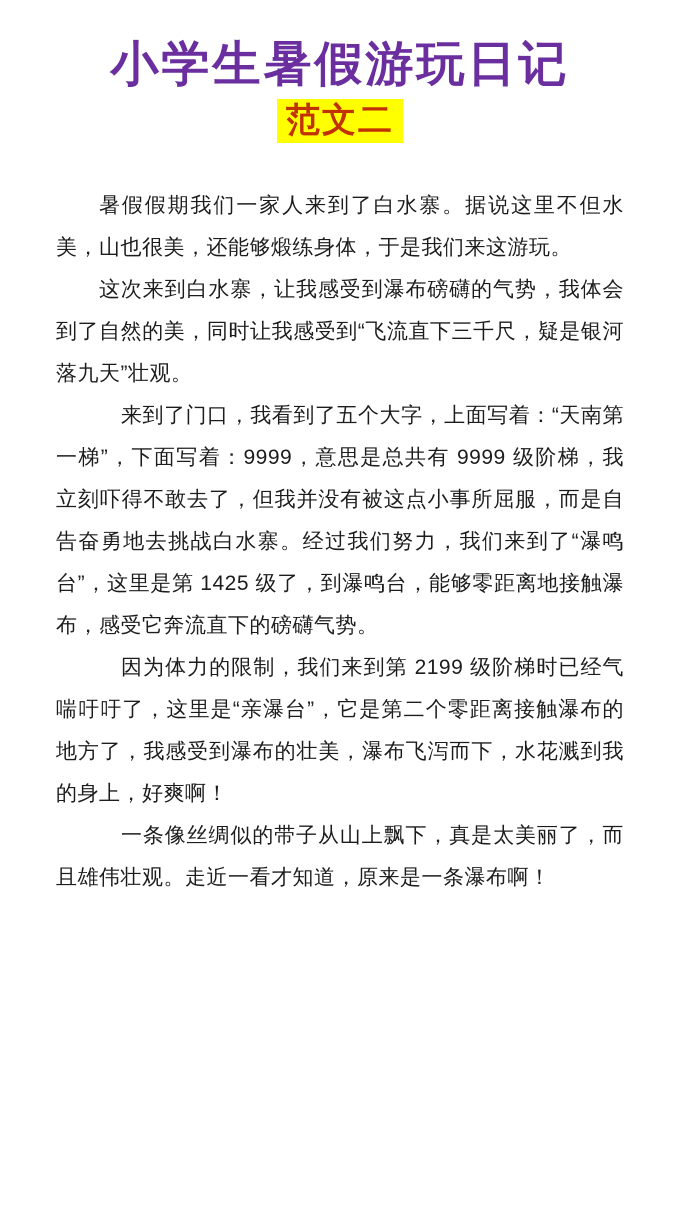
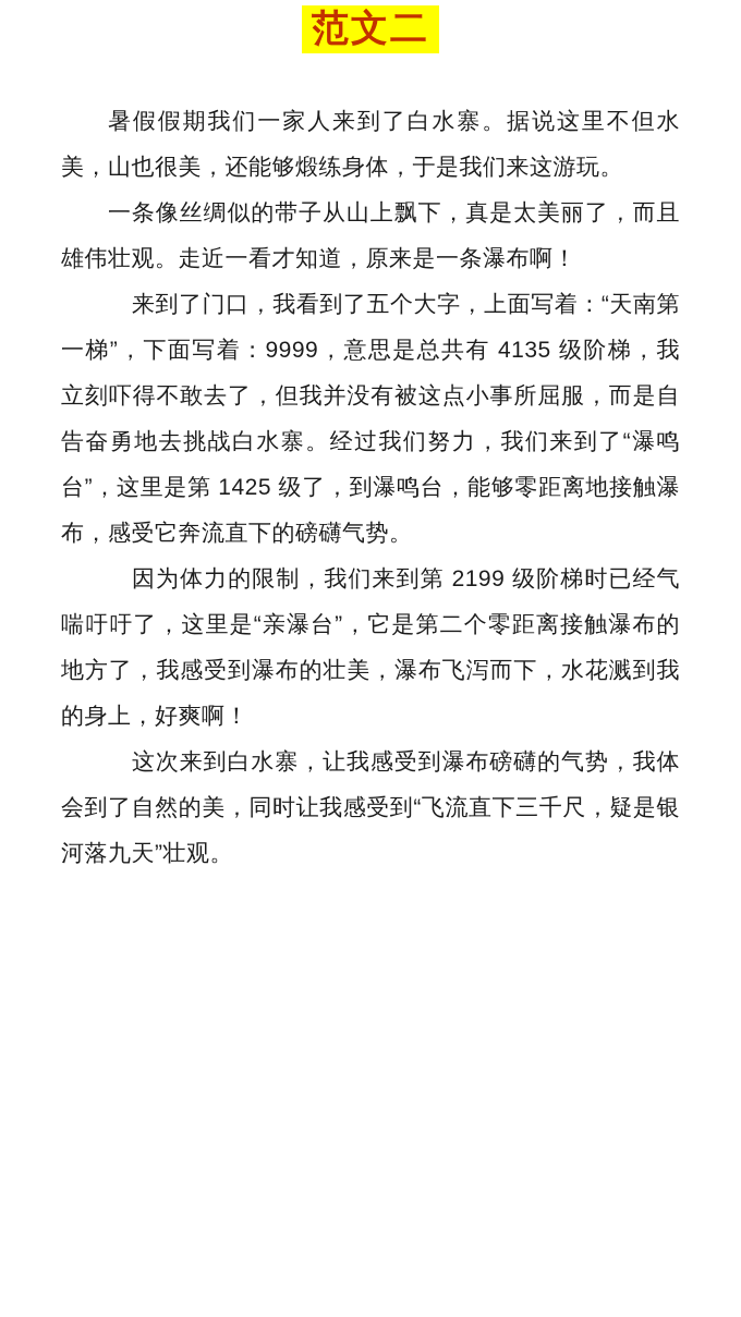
- 小学生暑假游玩日记
  范文二
  暑假假期我们一家人来到了白水寨。据说这里不但水美，山也很美，还能够煅练身体，于是我们来这游玩。
- 这次来到白水寨，让我感受到瀑布磅礴的气势，我体会到了自然的美，同时让我感受到“飞流直下三千尺，疑是银河落九天”壮观。
+ 一条像丝绸似的带子从山上飘下，真是太美丽了，而且雄伟壮观。走近一看才知道，原来是一条瀑布啊！
- 来到了门口，我看到了五个大字，上面写着：“天南第一梯”，下面写着：9999，意思是总共有 9999 级阶梯，我立刻吓得不敢去了，但我并没有被这点小事所屈服，而是自告奋勇地去挑战白水寨。经过我们努力，我们来到了“瀑鸣台”，这里是第 1425 级了，到瀑鸣台，能够零距离地接触瀑布，感受它奔流直下的磅礴气势。
+ 来到了门口，我看到了五个大字，上面写着：“天南第一梯”，下面写着：9999，意思是总共有 4135 级阶梯，我立刻吓得不敢去了，但我并没有被这点小事所屈服，而是自告奋勇地去挑战白水寨。经过我们努力，我们来到了“瀑鸣台”，这里是第 1425 级了，到瀑鸣台，能够零距离地接触瀑布，感受它奔流直下的磅礴气势。
  因为体力的限制，我们来到第 2199 级阶梯时已经气喘吁吁了，这里是“亲瀑台”，它是第二个零距离接触瀑布的地方了，我感受到瀑布的壮美，瀑布飞泻而下，水花溅到我的身上，好爽啊！
- 一条像丝绸似的带子从山上飘下，真是太美丽了，而且雄伟壮观。走近一看才知道，原来是一条瀑布啊！
+ 这次来到白水寨，让我感受到瀑布磅礴的气势，我体会到了自然的美，同时让我感受到“飞流直下三千尺，疑是银河落九天”壮观。
